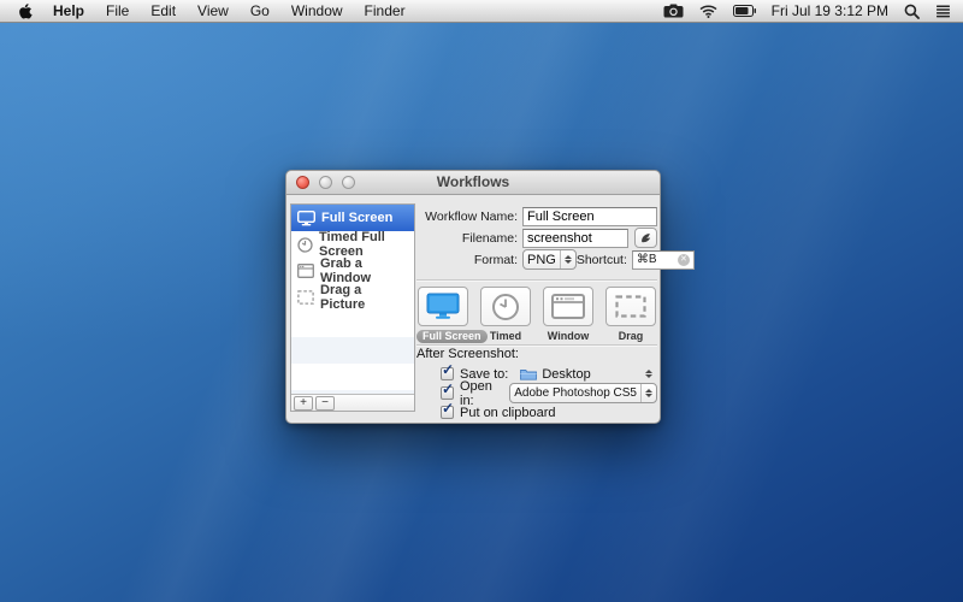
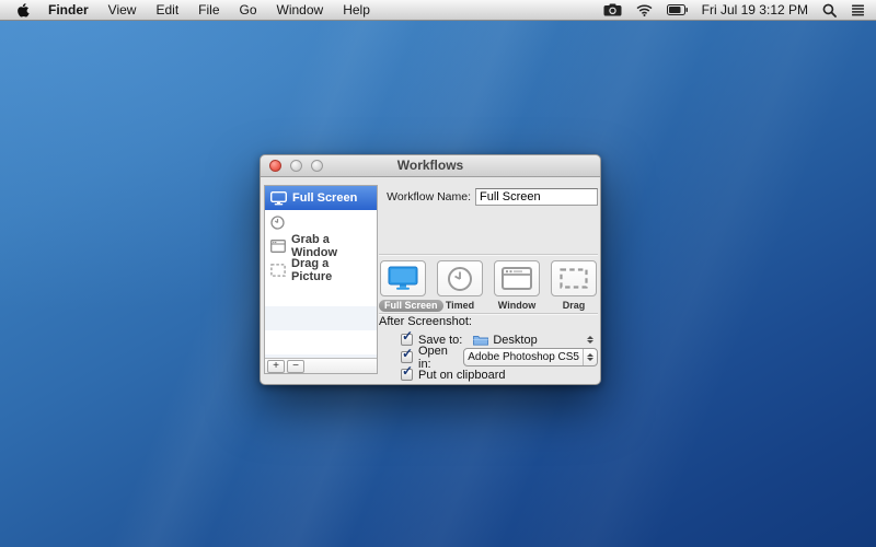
- Help
+ Finder
- File
+ View
  Edit
- View
+ File
  Go
  Window
- Finder
+ Help
  Fri Jul 19 3:12 PM
  Workflows
  Full Screen
- Timed Full Screen
  Grab a Window
  Drag a Picture
  +
  −
  Workflow Name:
  Full Screen
- Filename:
- screenshot
- Format:
- PNG
- Shortcut:
- ⌘B
  Full Screen
  Timed
  Window
  Drag
  After Screenshot:
  ✓
  Save to:
  Desktop
  ✓
  Open in:
  Adobe Photoshop CS5
  ✓
  Put on clipboard
